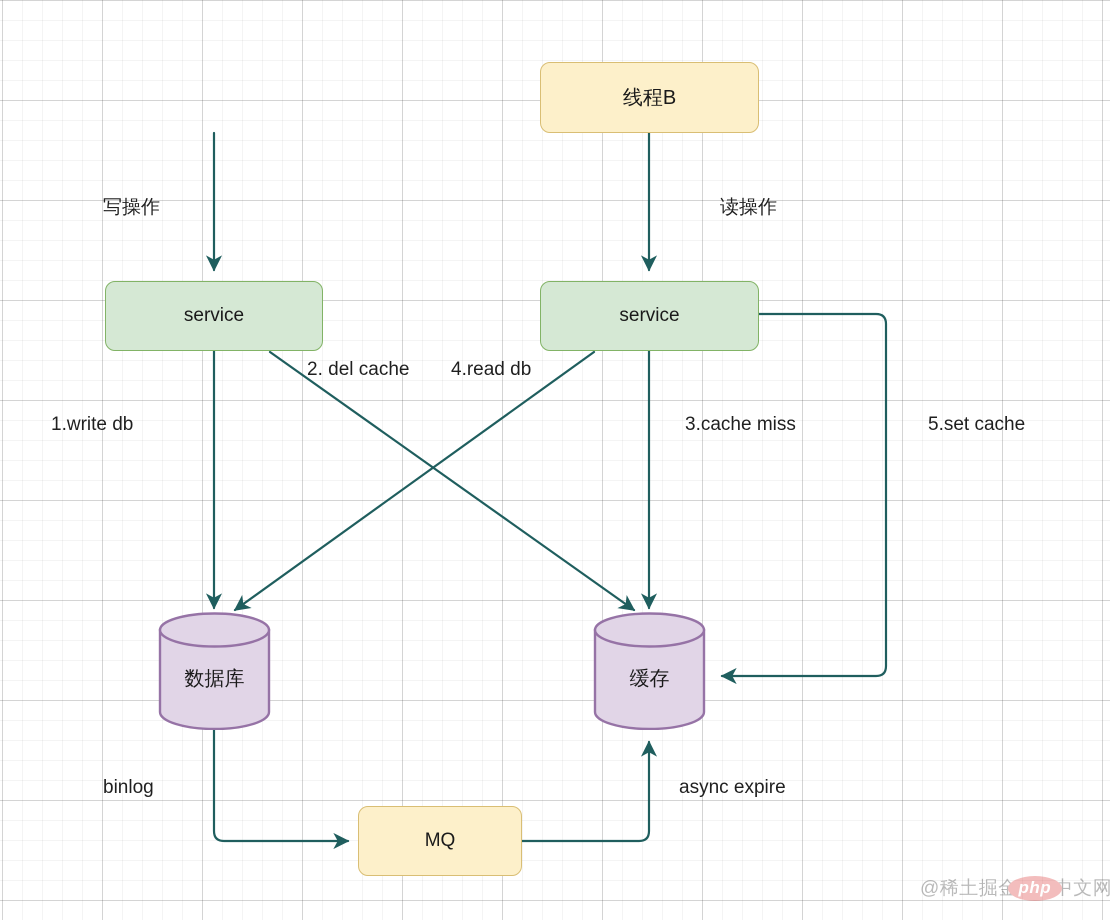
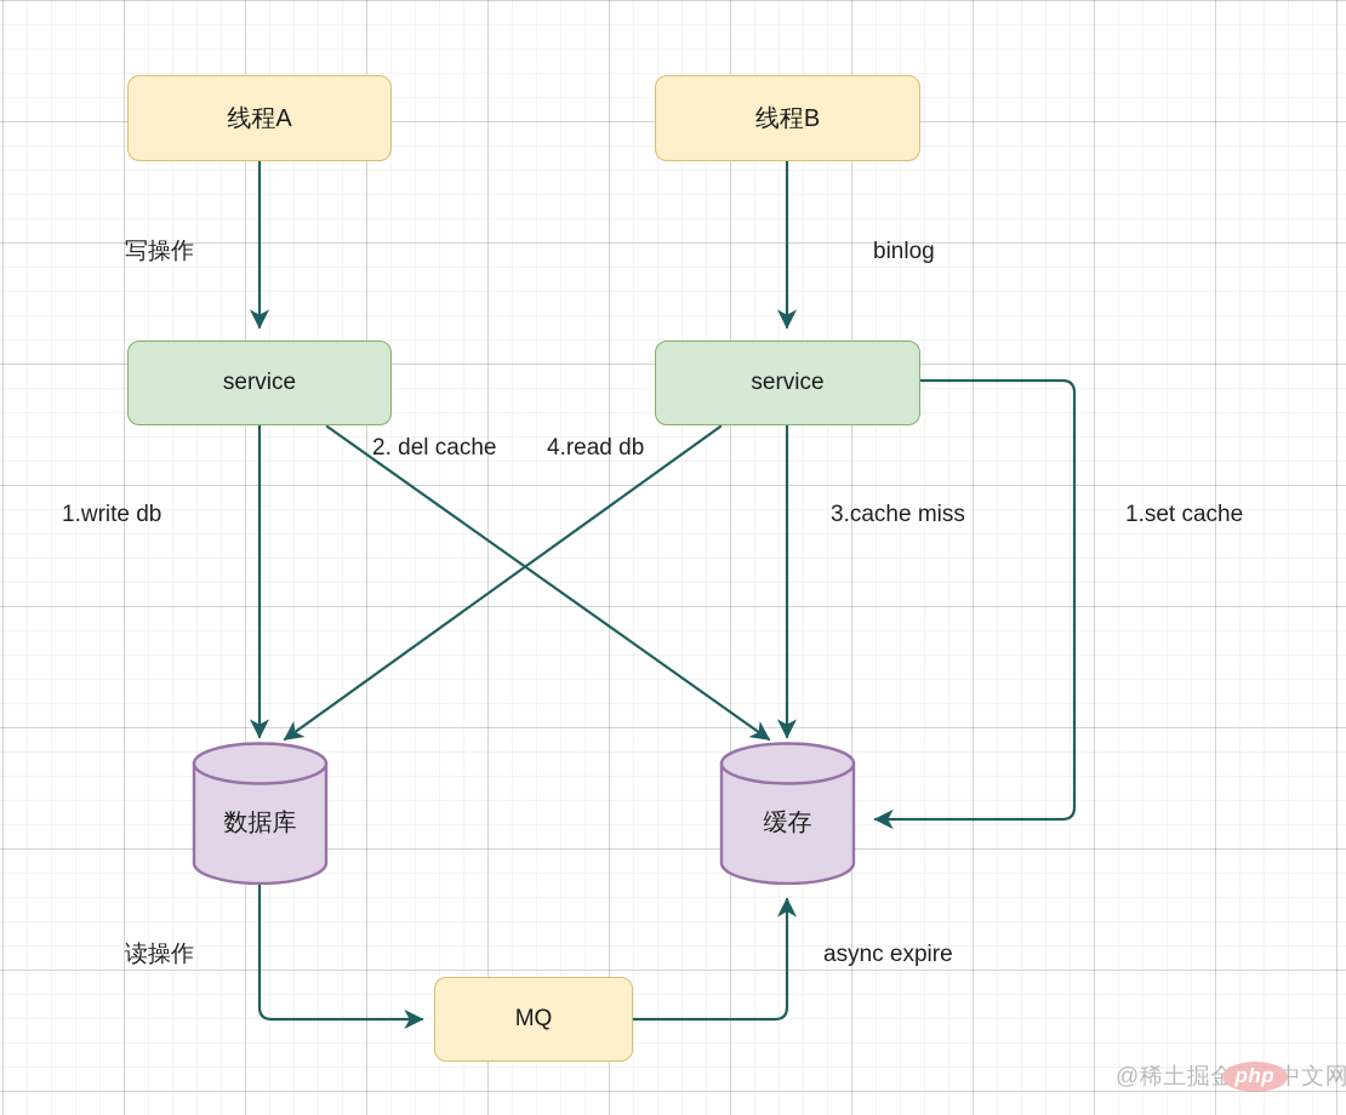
+ 线程A
  线程B
  service
  service
  MQ
  数据库
  缓存
  写操作
- 读操作
+ binlog
  1.write db
  2. del cache
  3.cache miss
  4.read db
- 5.set cache
+ 1.set cache
- binlog
+ 读操作
  async expire
  @稀土掘金
  php
  中文网
